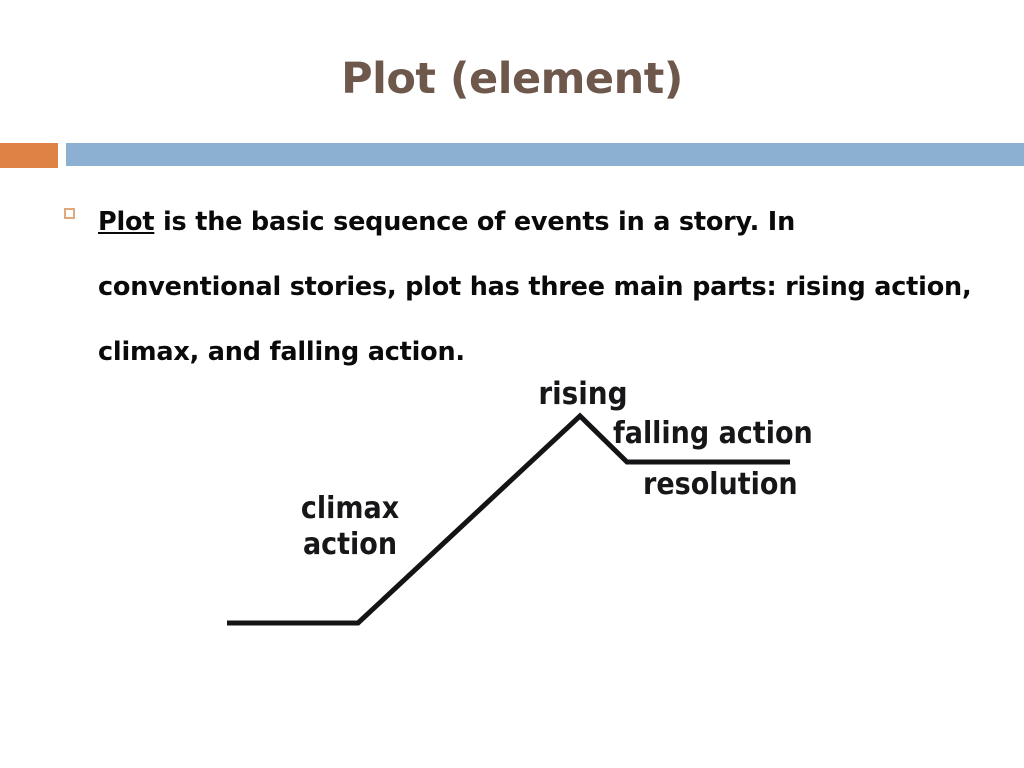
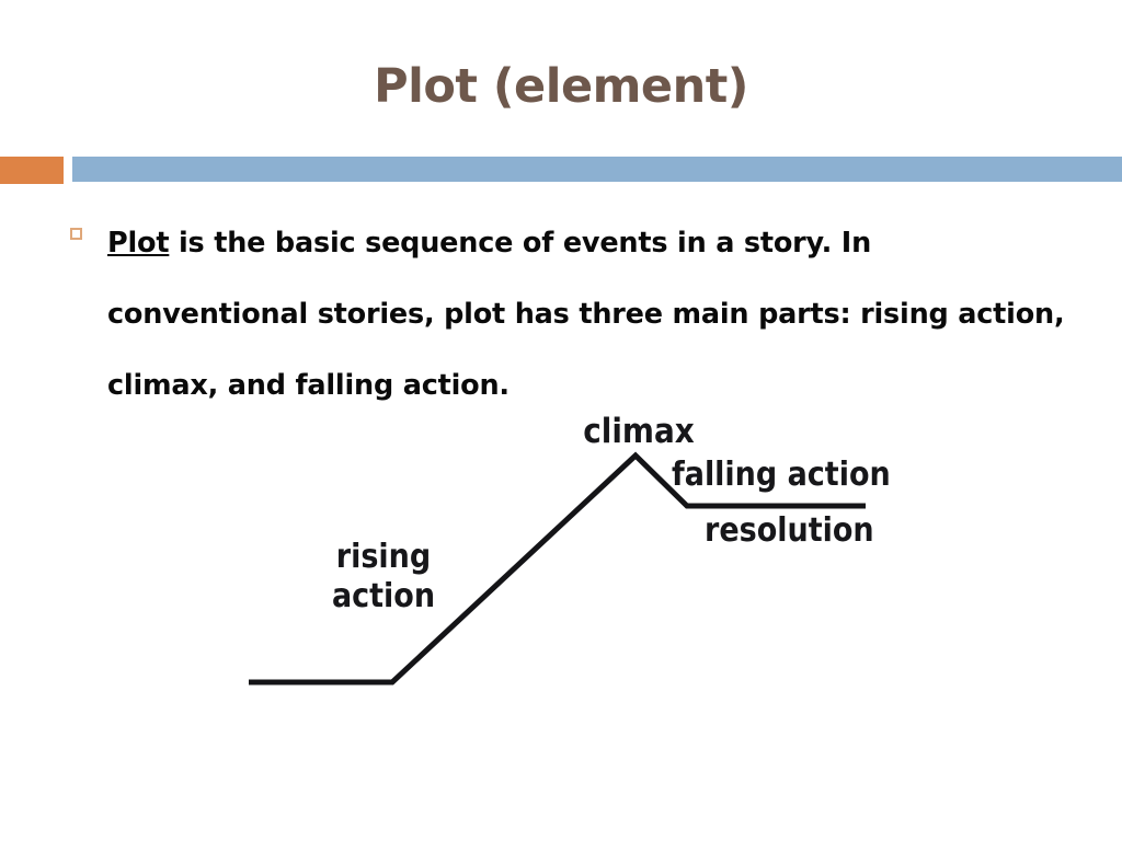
  Plot (element)
  Plot is the basic sequence of events in a story. In conventional stories, plot has three main parts: rising action, climax, and falling action.
- rising
+ climax
  falling action
  resolution
- climax
+ rising
  action
